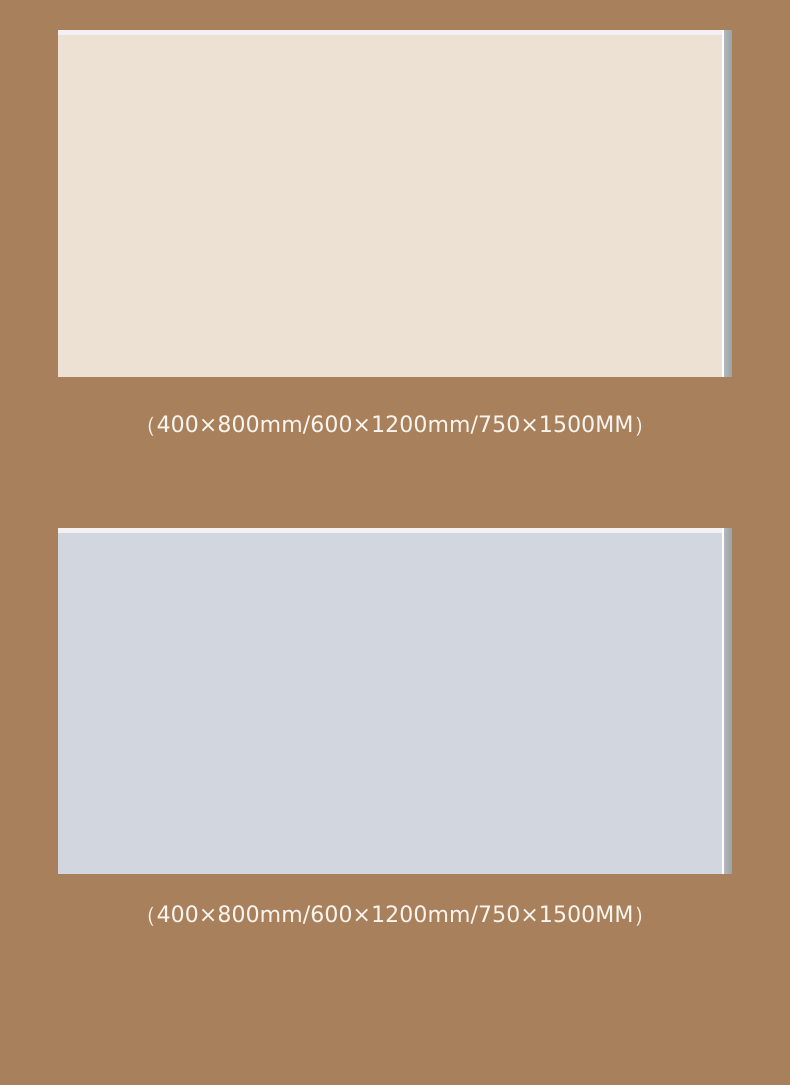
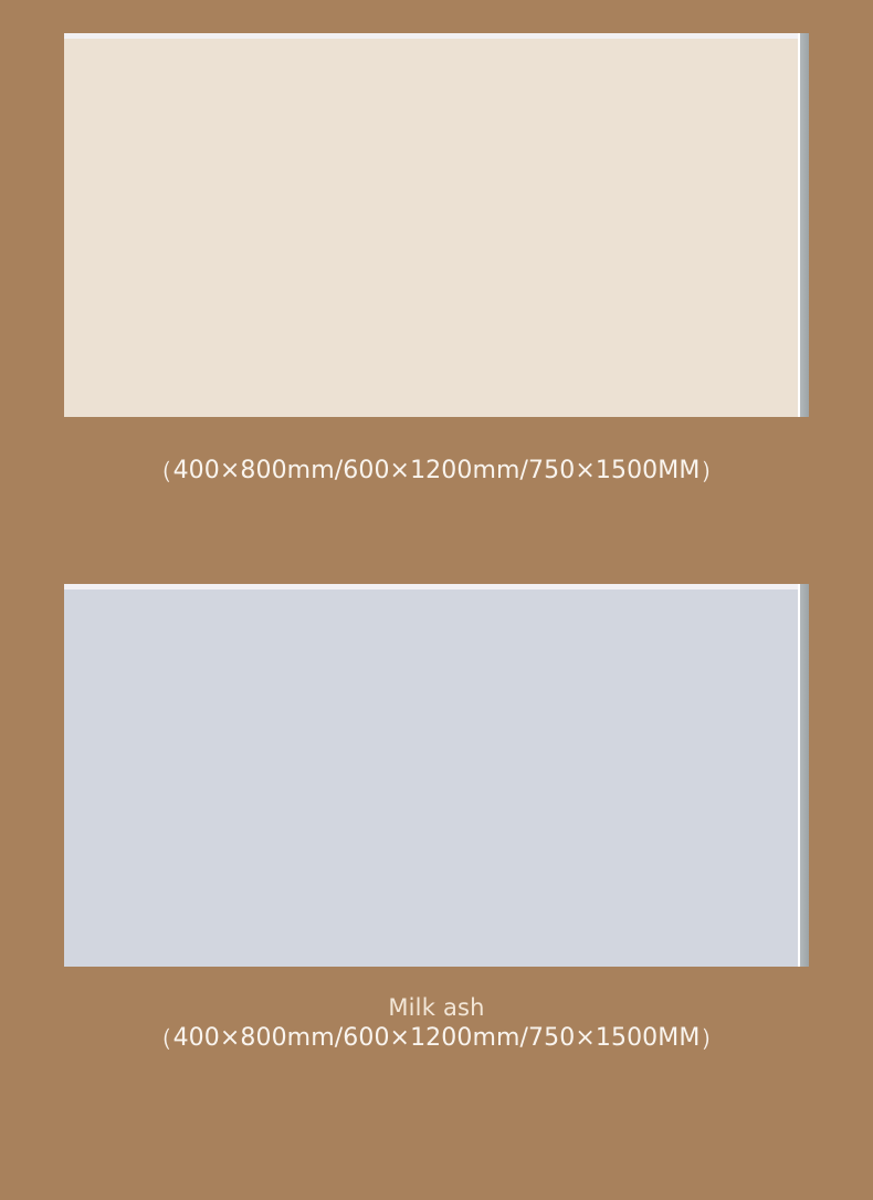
  （400×800mm/600×1200mm/750×1500MM）
+ Milk ash
  （400×800mm/600×1200mm/750×1500MM）
